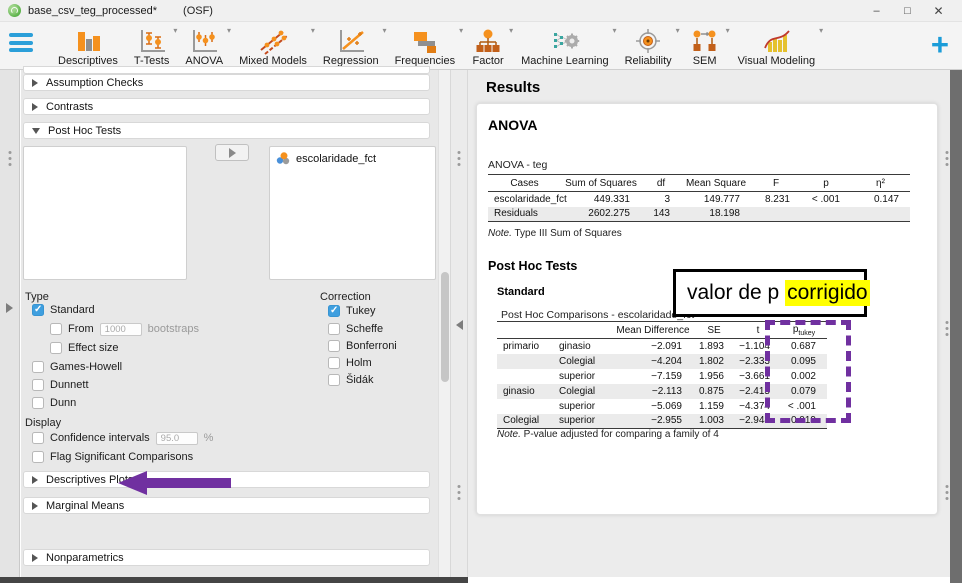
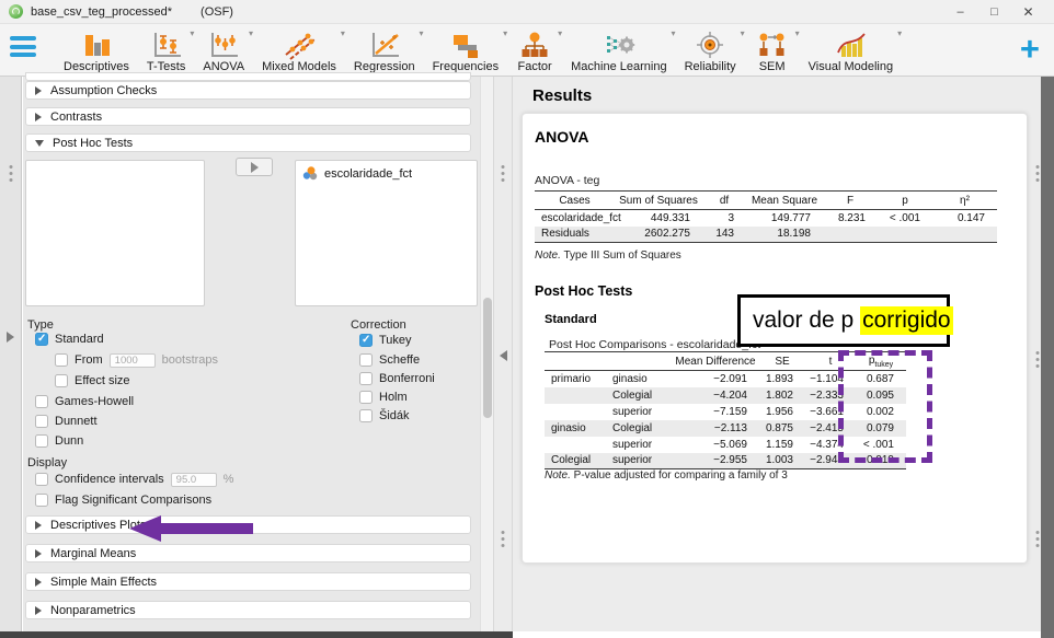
  base_csv_teg_processed*
  (OSF)
  –
  □
  ✕
  Descriptives
  ▾
  T-Tests
  ▾
  ANOVA
  ▾
  Mixed Models
  ▾
  Regression
  ▾
  Frequencies
  ▾
  Factor
  ▾
  Machine Learning
  ▾
  Reliability
  ▾
  SEM
  ▾
  Visual Modeling
  +
  Assumption Checks
  Contrasts
  Post Hoc Tests
  escolaridade_fct
  Type
  Standard
  From
  1000
  bootstraps
  Effect size
  Games-Howell
  Dunnett
  Dunn
  Correction
  Tukey
  Scheffe
  Bonferroni
  Holm
  Šidák
  Display
  Confidence intervals
  95.0
  %
  Flag Significant Comparisons
  Descriptives Plot
  Marginal Means
+ Simple Main Effects
  Nonparametrics
  Results
  ANOVA
  ANOVA - teg
  Cases	Sum of Squares	df	Mean Square	F	p	η²
  escolaridade_fct	449.331	3	149.777	8.231	< .001	0.147
  Residuals	2602.275	143	18.198
  Note. Type III Sum of Squares
  Post Hoc Tests
  Standard
  Post Hoc Comparisons - escolaridad
  		Mean Difference	SE	t	p
  primario	ginasio	−2.091	1.893	−1.104	0.687
  	Colegial	−4.204	1.802	−2.333	0.095
  	superior	−7.159	1.956	−3.661	0.002
  ginasio	Colegial	−2.113	0.875	−2.415	0.079
  	superior	−5.069	1.159	−4.374	< .001
  Colegial	superior	−2.955	1.003	−2.948	0.019
- Note. P-value adjusted for comparing a family of 4
+ Note. P-value adjusted for comparing a family of 3
  valor de p
  corrigido
